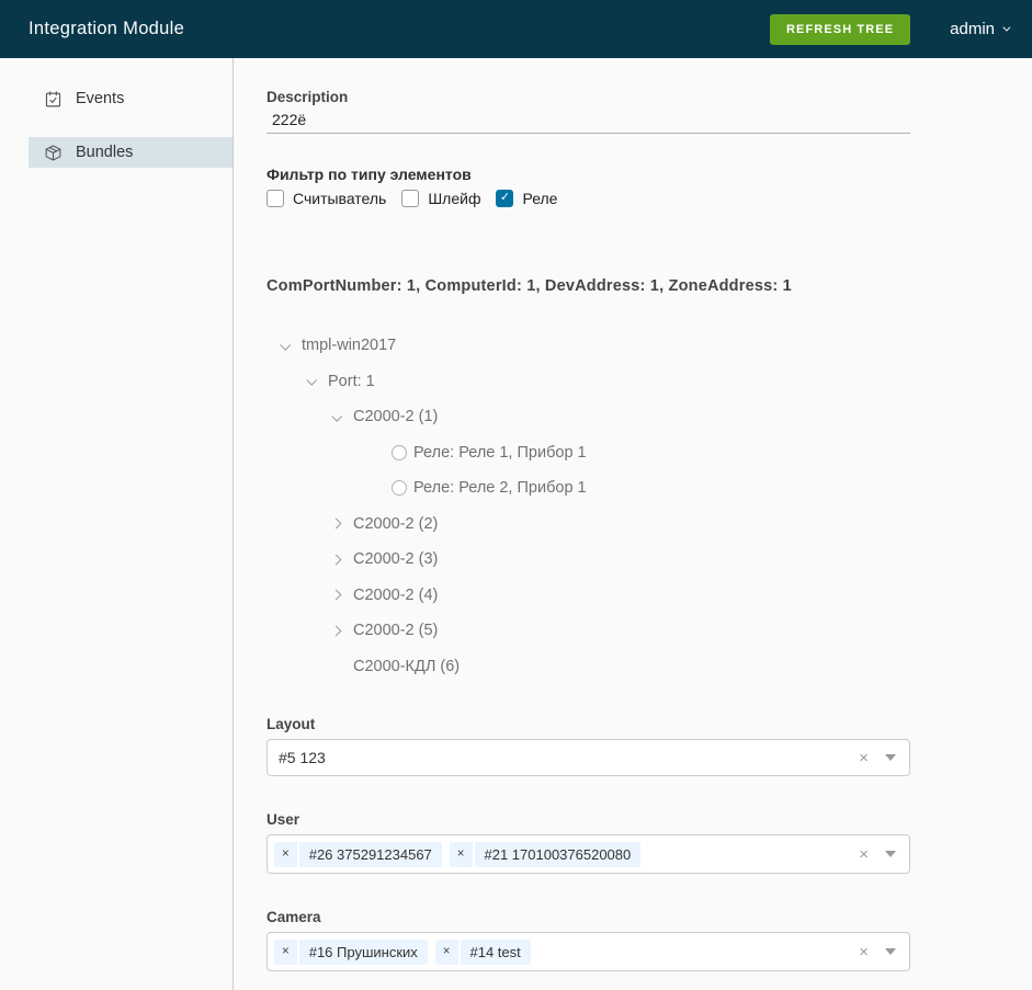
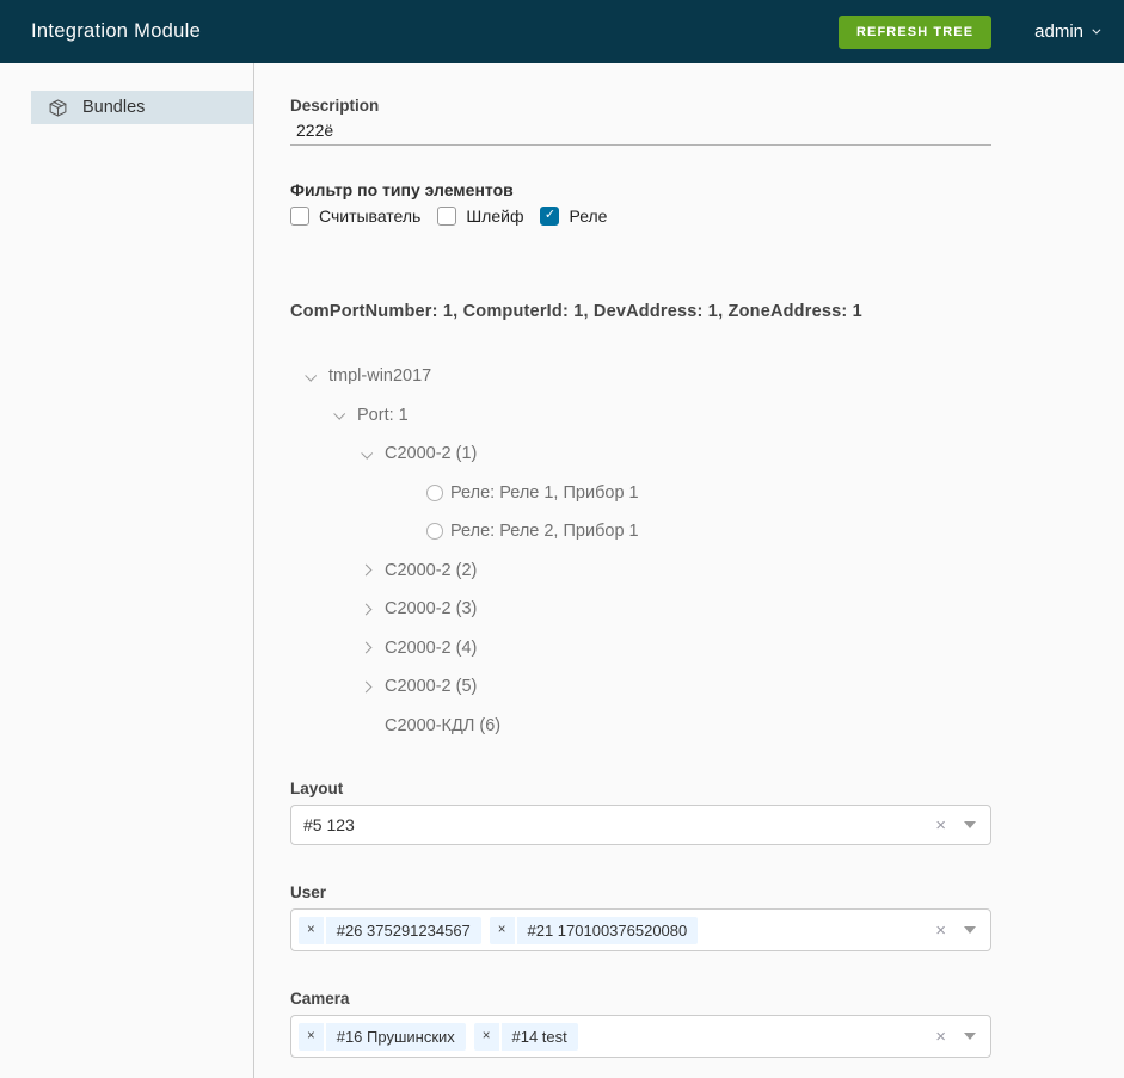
  Integration Module
  REFRESH TREE
  admin
- Events
  Bundles
  Description
  222ё
  Фильтр по типу элементов
  Считыватель
  Шлейф
  ✓
  Реле
  ComPortNumber: 1, ComputerId: 1, DevAddress: 1, ZoneAddress: 1
  tmpl-win2017
  Port: 1
  С2000-2 (1)
  Реле: Реле 1, Прибор 1
  Реле: Реле 2, Прибор 1
  С2000-2 (2)
  С2000-2 (3)
  С2000-2 (4)
  С2000-2 (5)
  С2000-КДЛ (6)
  Layout
  #5 123
  ×
  User
  ×
  #26 375291234567
  ×
  #21 170100376520080
  ×
  Camera
  ×
  #16 Прушинских
  ×
  #14 test
  ×
